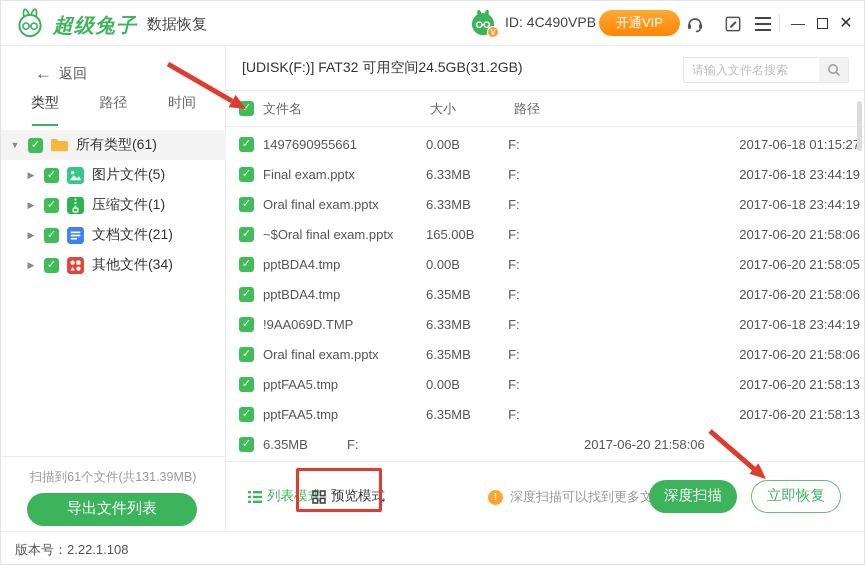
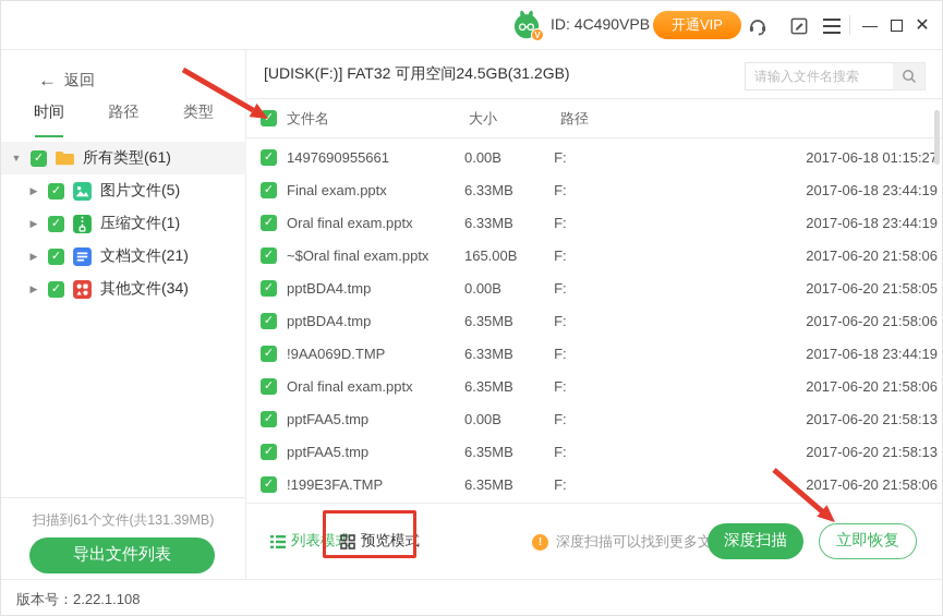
- 超级兔子
- 数据恢复
  V
  ID: 4C490VPB
  开通VIP
  —
  ✕
  ←
  返回
- 类型
+ 时间
  路径
- 时间
+ 类型
  ▼
  所有类型(61)
  ▶
  图片文件(5)
  ▶
  压缩文件(1)
  ▶
  文档文件(21)
  ▶
  其他文件(34)
  扫描到61个文件(共131.39MB)
  导出文件列表
  [UDISK(F:)] FAT32 可用空间24.5GB(31.2GB)
  请输入文件名搜索
  文件名
  大小
  路径
  1497690955661
  0.00B
  F:
  2017-06-18 01:15:2
  Final exam.pptx
  6.33MB
  F:
  2017-06-18 23:44:19
  Oral final exam.pptx
  6.33MB
  F:
  2017-06-18 23:44:19
  ~$Oral final exam.pptx
  165.00B
  F:
  2017-06-20 21:58:06
  pptBDA4.tmp
  0.00B
  F:
  2017-06-20 21:58:05
  pptBDA4.tmp
  6.35MB
  F:
  2017-06-20 21:58:06
  !9AA069D.TMP
  6.33MB
  F:
  2017-06-18 23:44:19
  Oral final exam.pptx
  6.35MB
  F:
  2017-06-20 21:58:06
  pptFAA5.tmp
  0.00B
  F:
  2017-06-20 21:58:13
  pptFAA5.tmp
  6.35MB
  F:
  2017-06-20 21:58:13
+ !199E3FA.TMP
  6.35MB
  F:
  2017-06-20 21:58:06
  列表模
  预览模式
  !
  深度扫描可以找到更多文
  深度扫描
  立即恢复
  版本号：2.22.1.108
